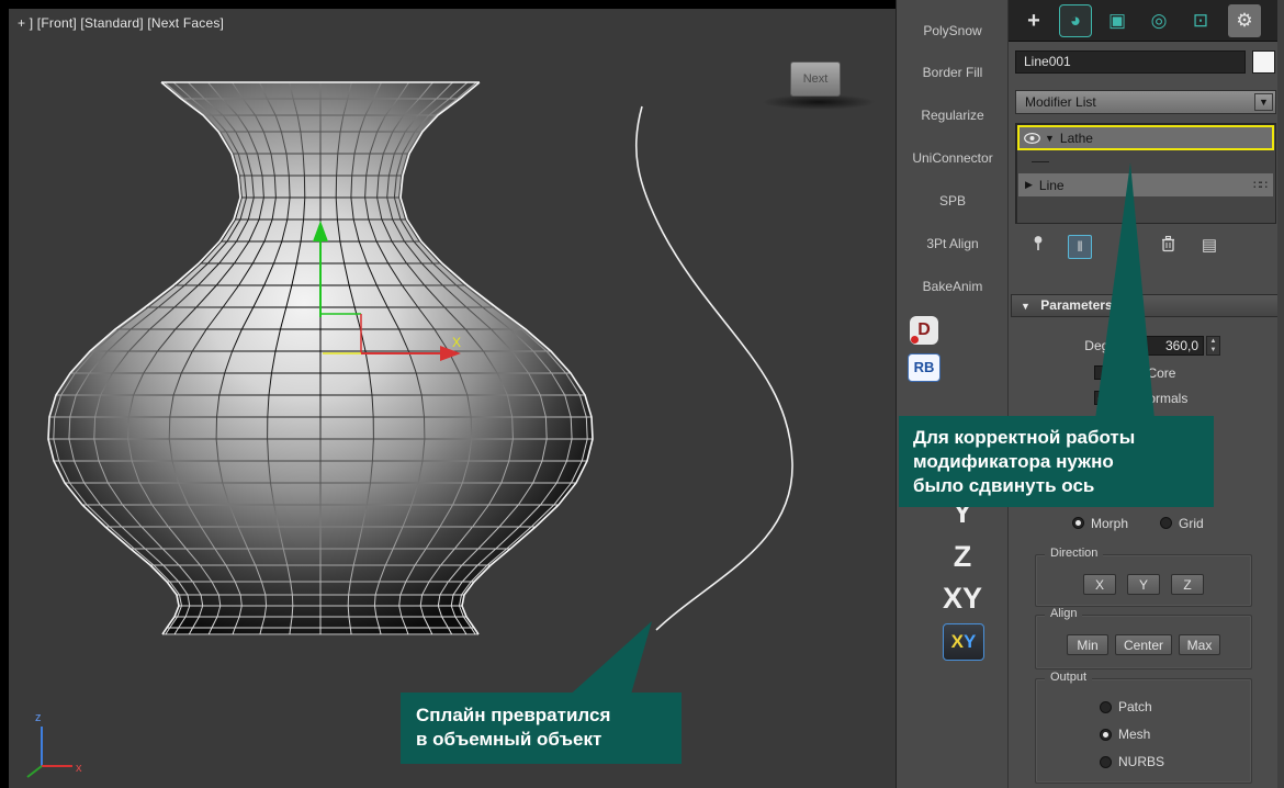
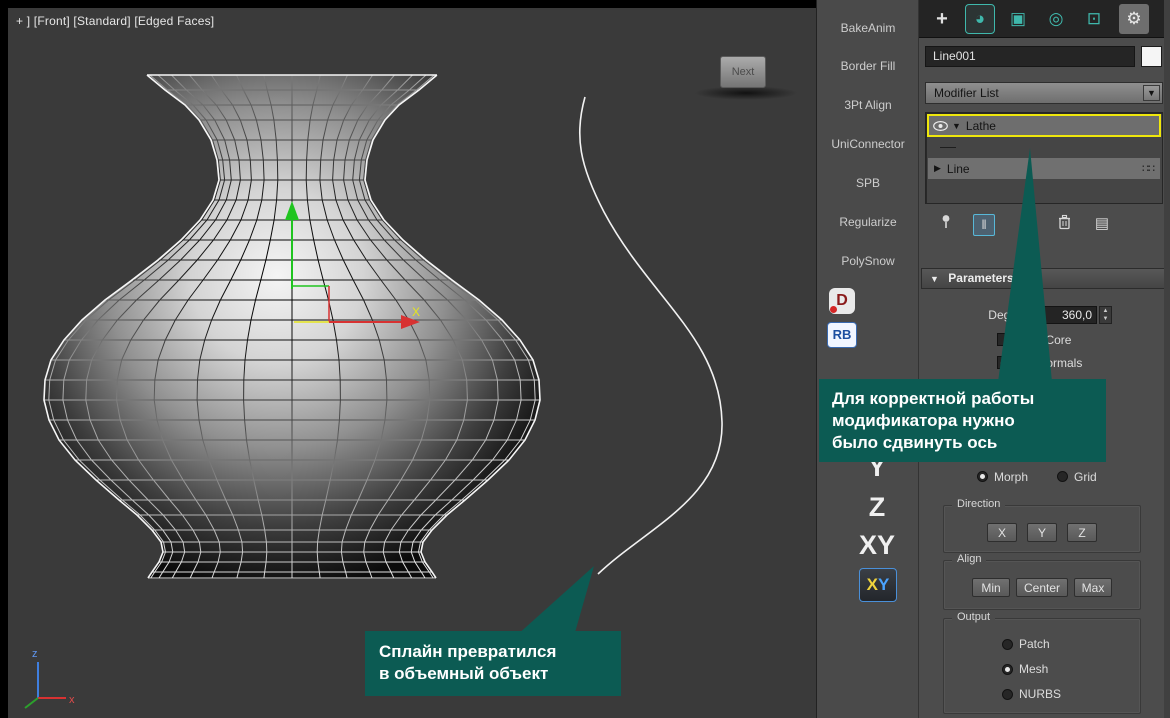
- + ] [Front] [Standard] [Next Faces]
+ + ] [Front] [Standard] [Edged Faces]
  X
  z
  x
  Next
- PolySnow
+ BakeAnim
  Border Fill
- Regularize
+ 3Pt Align
  UniConnector
  SPB
- 3Pt Align
+ Regularize
- BakeAnim
+ PolySnow
  D
  RB
  Y
  Z
  XY
  XY
  +
  ◕
  ▣
  ◎
  ⊡
  ⚙
  Line001
  Modifier List
  ▼
  ▼
  Lathe
  ▶
  Line
  ∷∷
  ‖
  ▤
  ▼ Parameters
  360,0
  Morph
  Grid
  Direction
  X
  Y
  Z
  Align
  Min
  Center
  Max
  Output
  Patch
  Mesh
  NURBS
  Для корректной работы
  модификатора нужно
  было сдвинуть ось
  Сплайн превратился
  в объемный объект
